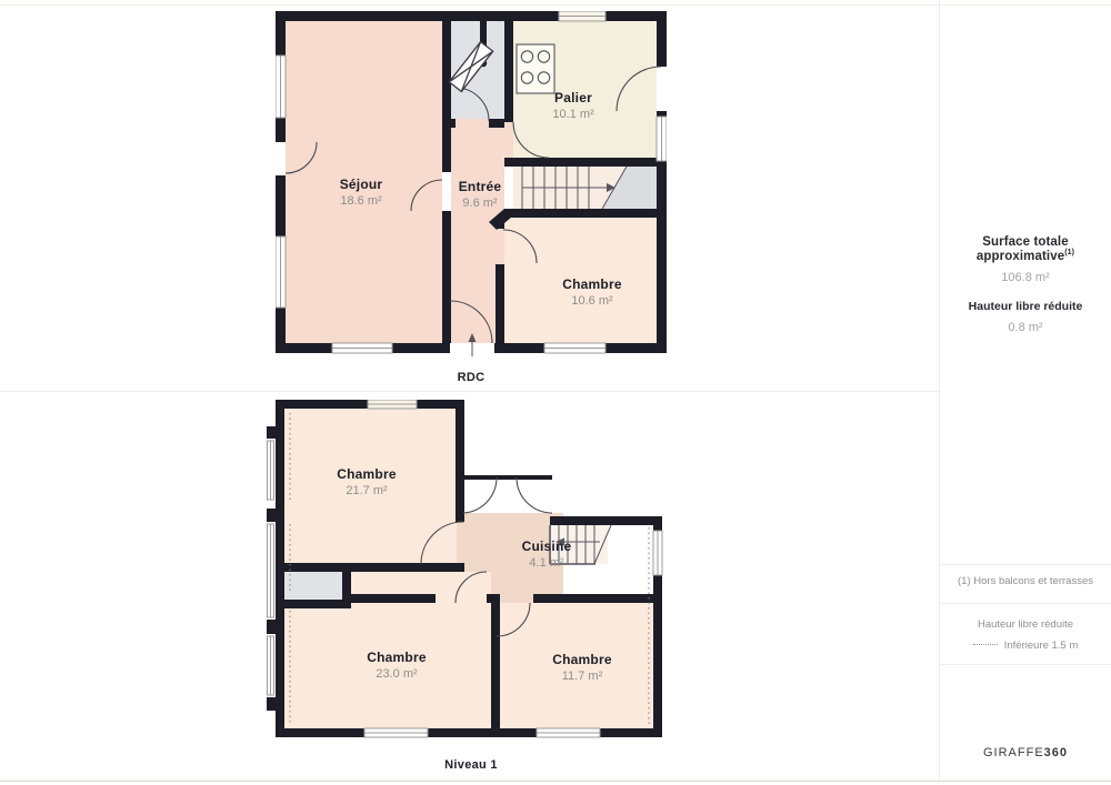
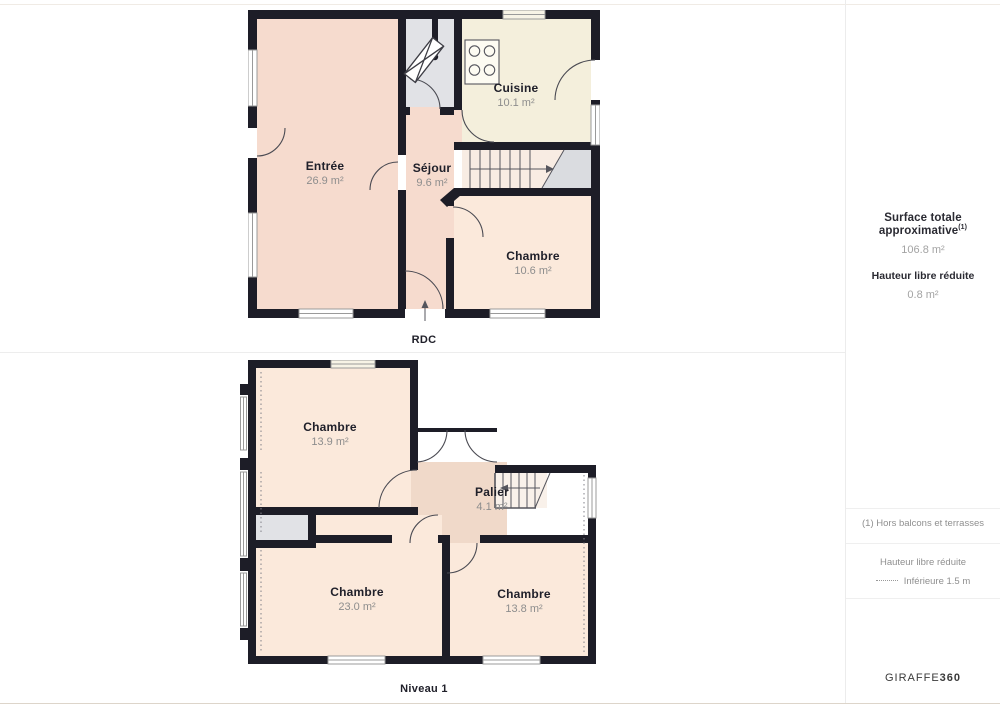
- Séjour
+ Entrée
- 18.6 m²
+ 26.9 m²
- Entrée
+ Séjour
  9.6 m²
- Palier
+ Cuisine
  10.1 m²
  Chambre
  10.6 m²
  RDC
  Chambre
- 21.7 m²
+ 13.9 m²
- Cuisine
+ Palier
  4.1 m²
  Chambre
  23.0 m²
  Chambre
- 11.7 m²
+ 13.8 m²
  Niveau 1
  Surface totale approximative
  106.8 m²
  Hauteur libre réduite
  0.8 m²
  (1) Hors balcons et terrasses
  Hauteur libre réduite
  Inférieure 1.5 m
  GIRAFFE360
